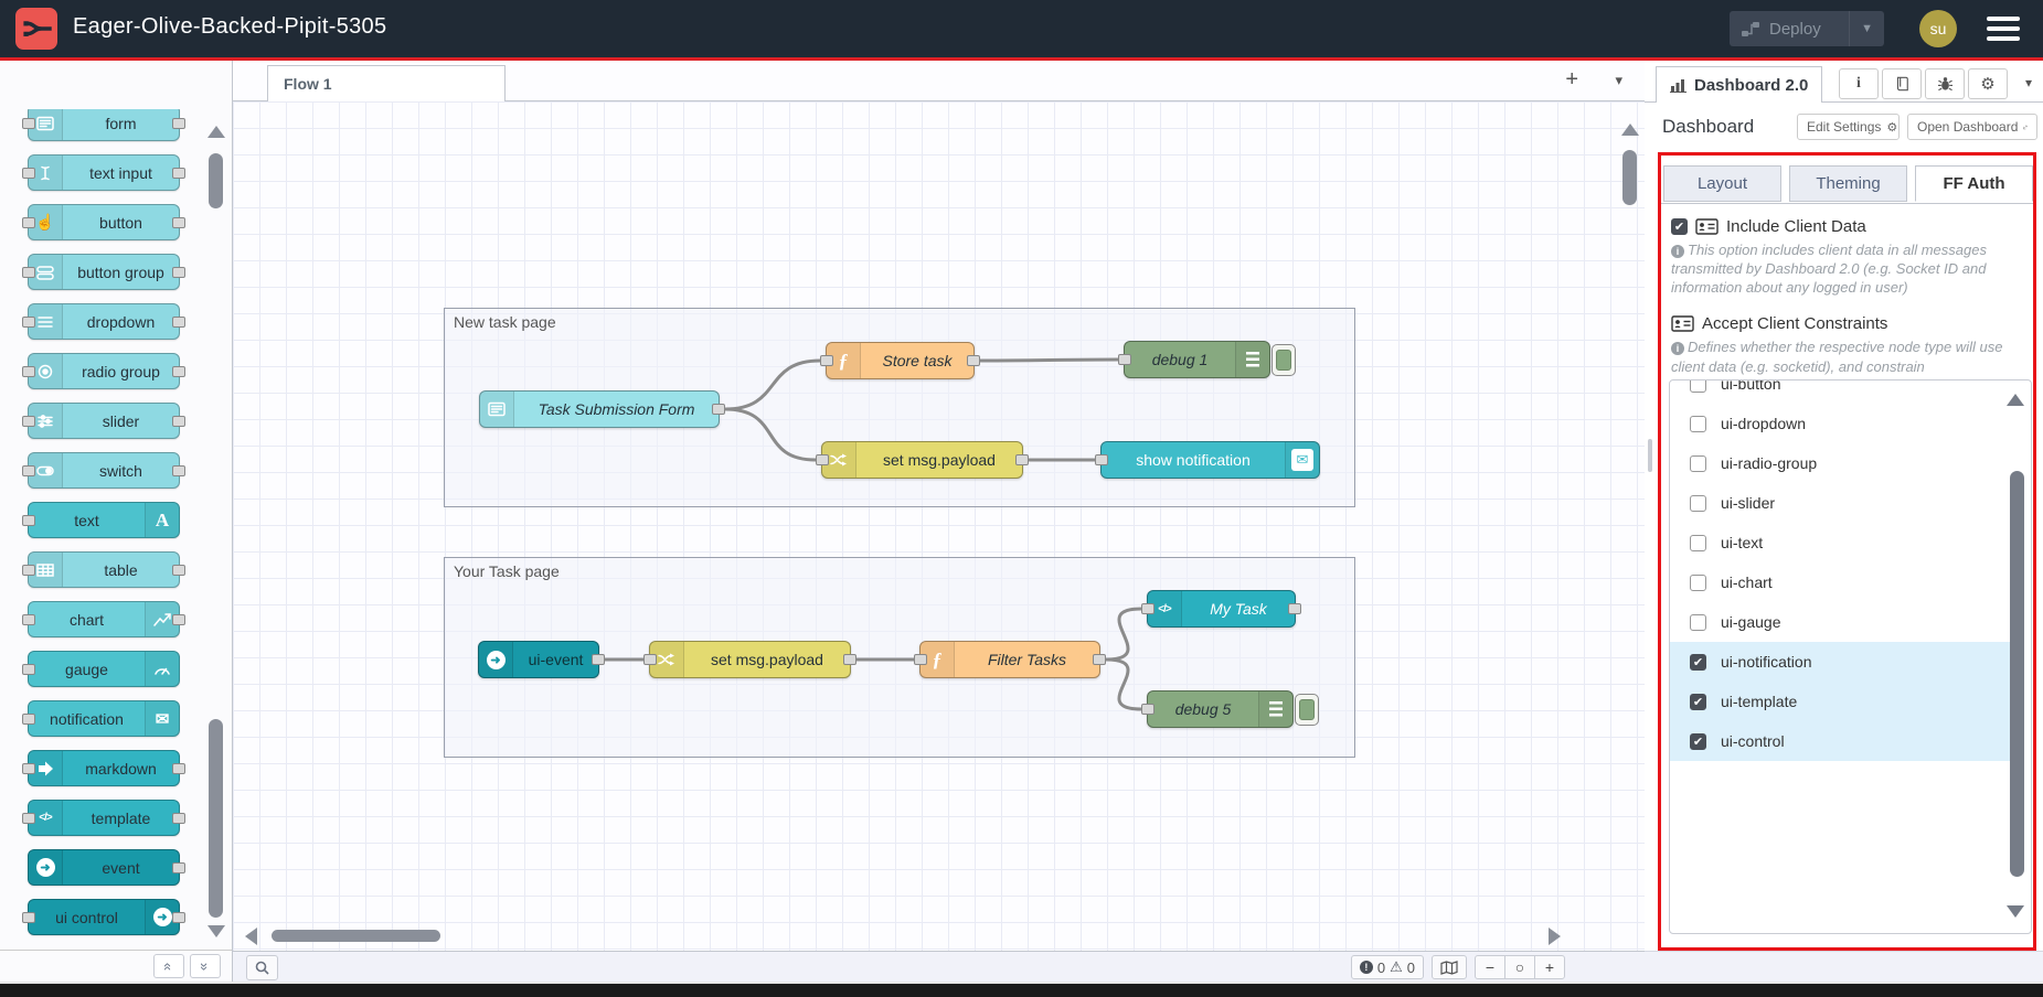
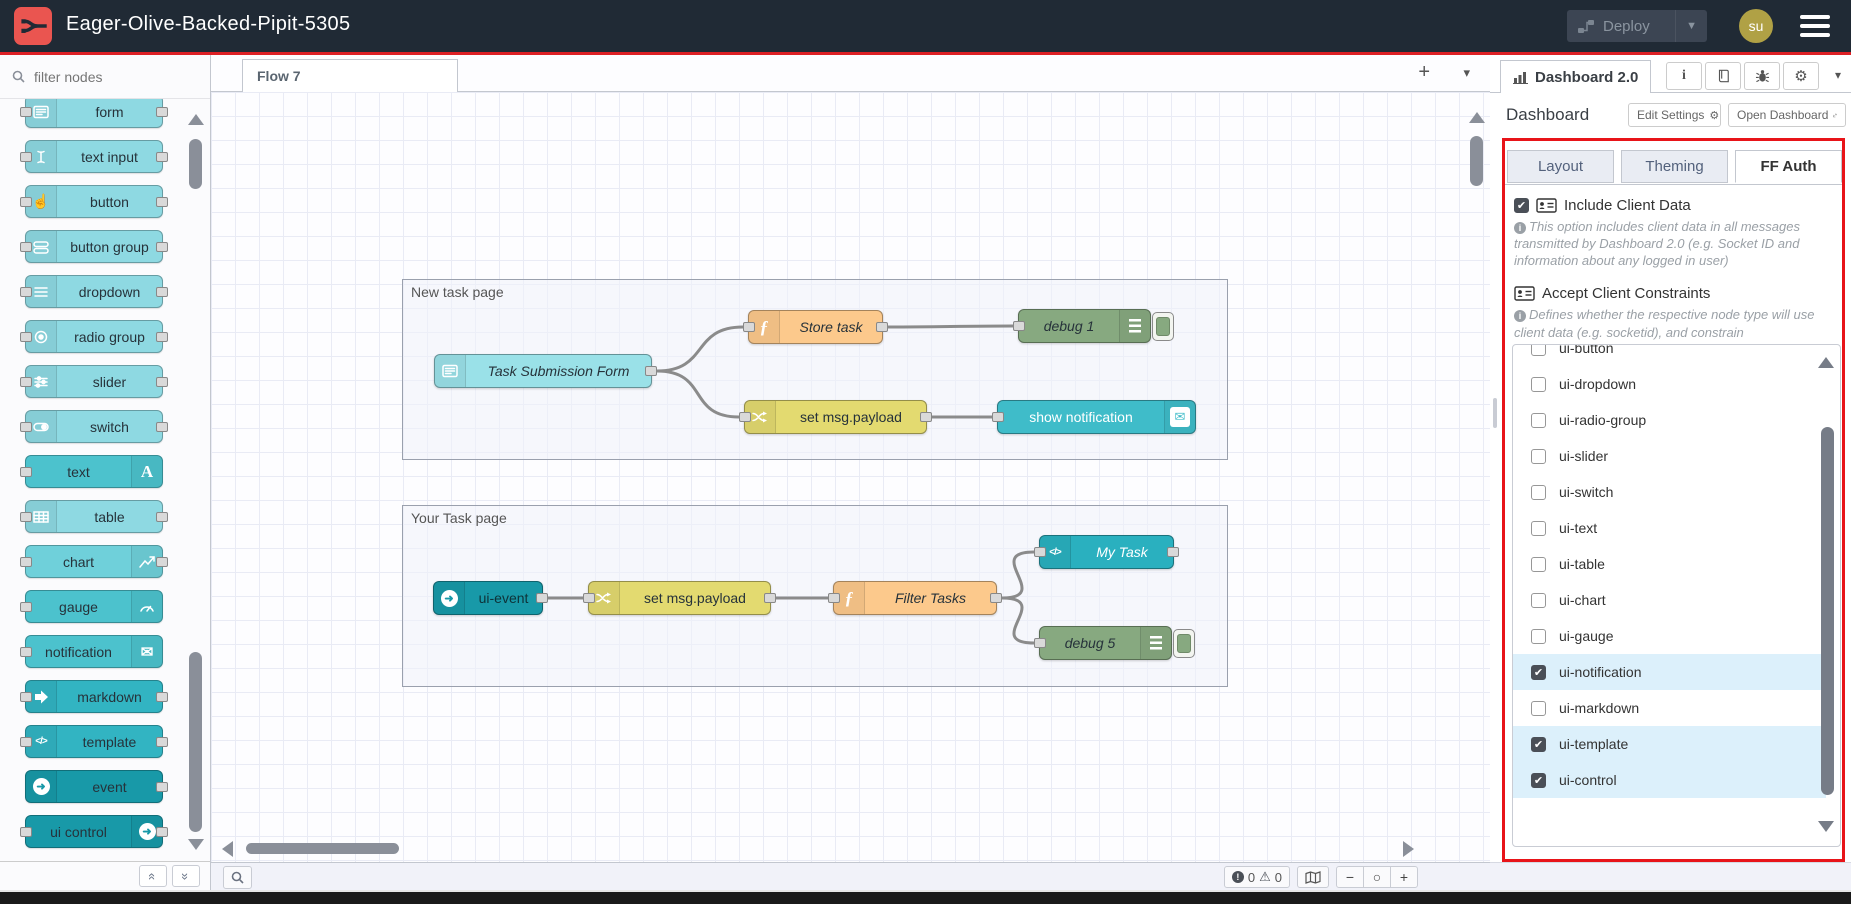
  Eager-Olive-Backed-Pipit-5305
  Deploy
  ▼
  su
+ filter nodes
  form
  text input
  ☝
  button
  button group
  dropdown
  radio group
  slider
  switch
  A
  text
  table
  chart
  gauge
  ✉
  notification
  markdown
  </>
  template
  ➜
  event
  ➜
  ui control
- Flow 1
+ Flow 7
  +
  ▾
  New task page
  Your Task page
  Task Submission Form
  ƒ
  Store task
  debug 1
  set msg.payload
  ✉
  show notification
  ➜
  ui-event
  set msg.payload
  ƒ
  Filter Tasks
  </>
  My Task
  debug 5
  !
  0
  ⚠
  0
  −
  ○
  +
  Dashboard 2.0
  i
  ⚙
  ▾
  Dashboard
  Edit Settings
  ⚙
  Open Dashboard
  Layout
  Theming
  FF Auth
  ✔
  Include Client Data
  i This option includes client data in all messages transmitted by Dashboard 2.0 (e.g. Socket ID and information about any logged in user)
  Accept Client Constraints
  i Defines whether the respective node type will use client data (e.g. socketid), and constrain
  ui-button
  ui-dropdown
  ui-radio-group
  ui-slider
+ ui-switch
  ui-text
+ ui-table
  ui-chart
  ui-gauge
  ✔
  ui-notification
+ ui-markdown
  ✔
  ui-template
  ✔
  ui-control
